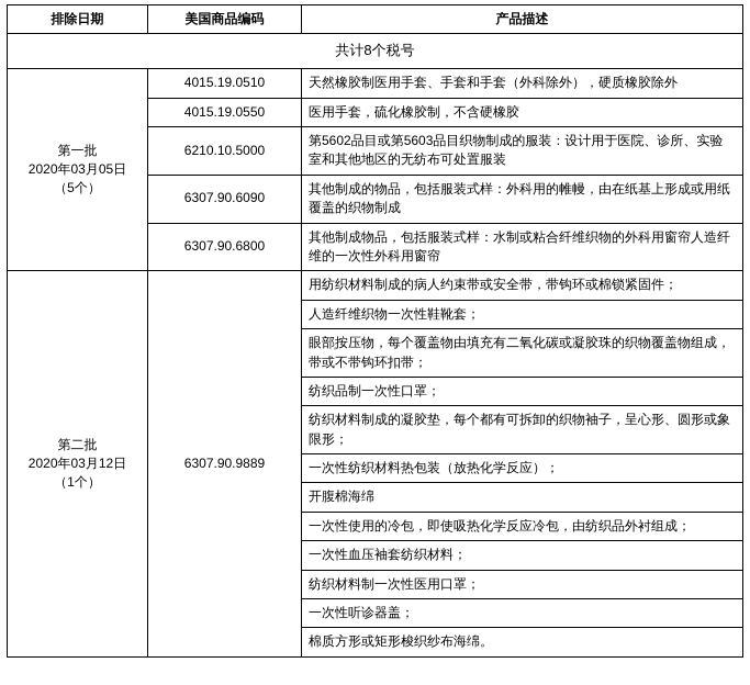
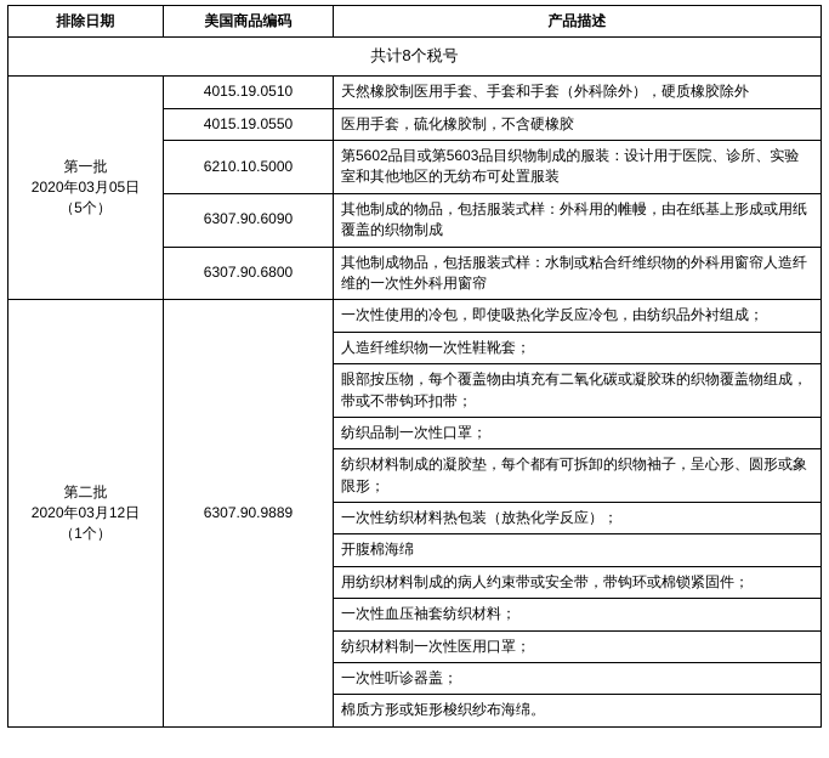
  排除日期	美国商品编码	产品描述
  共计8个税号
  第一批 2020年03月05日 （5个）	4015.19.0510	天然橡胶制医用手套、手套和手套（外科除外），硬质橡胶除外
  4015.19.0550	医用手套，硫化橡胶制，不含硬橡胶
  6210.10.5000	第5602品目或第5603品目织物制成的服装：设计用于医院、诊所、实验室和其他地区的无纺布可处置服装
  6307.90.6090	其他制成的物品，包括服装式样：外科用的帷幔，由在纸基上形成或用纸覆盖的织物制成
  6307.90.6800	其他制成物品，包括服装式样：水制或粘合纤维织物的外科用窗帘人造纤维的一次性外科用窗帘
- 第二批 2020年03月12日 （1个）	6307.90.9889	用纺织材料制成的病人约束带或安全带，带钩环或棉锁紧固件；
+ 第二批 2020年03月12日 （1个）	6307.90.9889	一次性使用的冷包，即使吸热化学反应冷包，由纺织品外衬组成；
  人造纤维织物一次性鞋靴套；
  眼部按压物，每个覆盖物由填充有二氧化碳或凝胶珠的织物覆盖物组成，带或不带钩环扣带；
  纺织品制一次性口罩；
  纺织材料制成的凝胶垫，每个都有可拆卸的织物袖子，呈心形、圆形或象限形；
  一次性纺织材料热包装（放热化学反应）；
  开腹棉海绵
- 一次性使用的冷包，即使吸热化学反应冷包，由纺织品外衬组成；
+ 用纺织材料制成的病人约束带或安全带，带钩环或棉锁紧固件；
  一次性血压袖套纺织材料；
  纺织材料制一次性医用口罩；
  一次性听诊器盖；
  棉质方形或矩形梭织纱布海绵。
